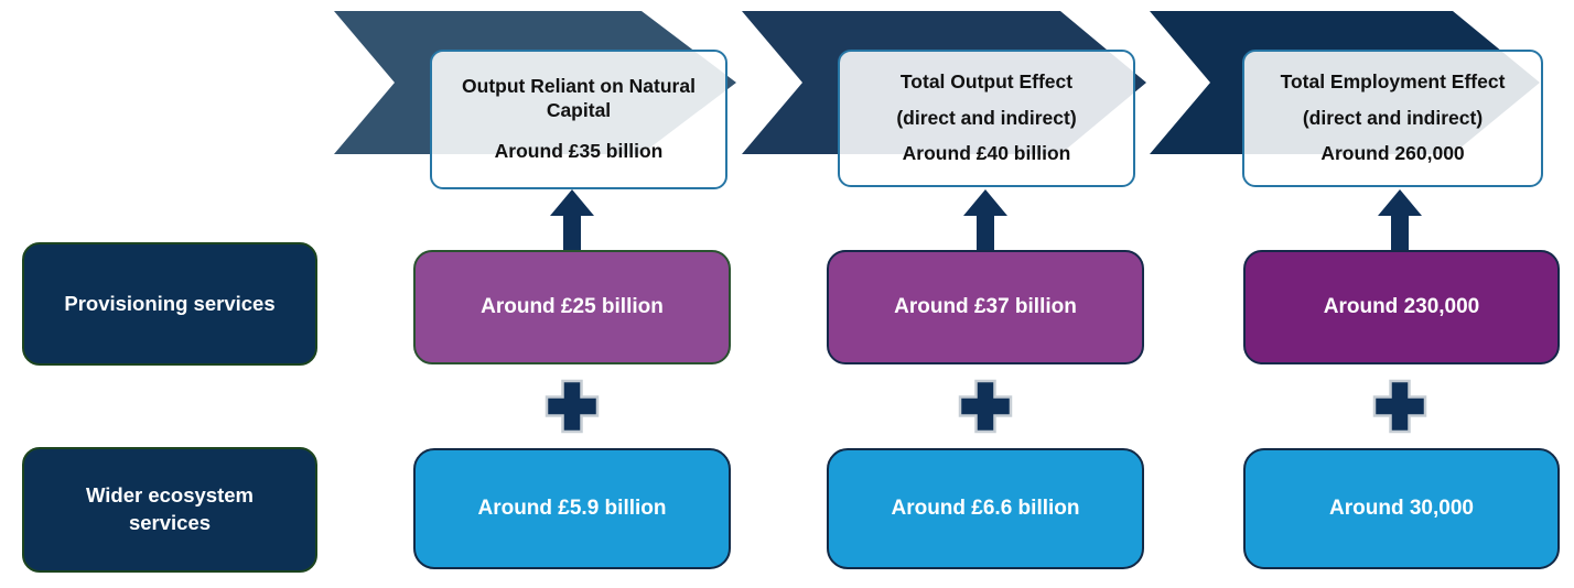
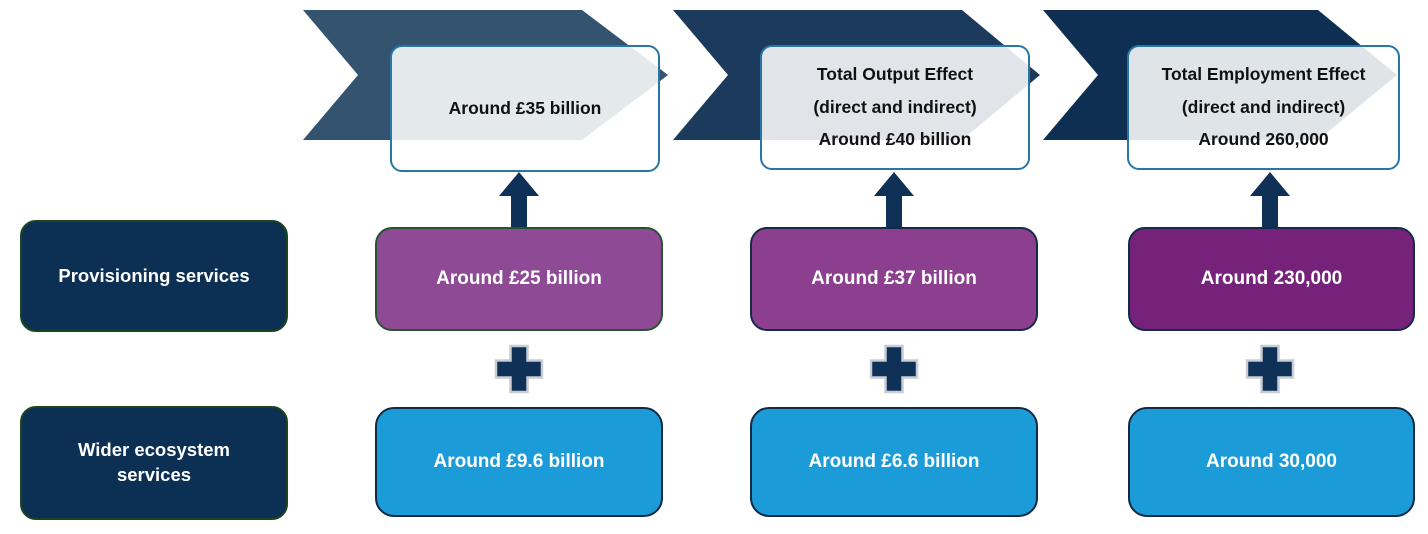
- Output Reliant on Natural Capital
  Around £35 billion
  Total Output Effect
  (direct and indirect)
  Around £40 billion
  Total Employment Effect
  (direct and indirect)
  Around 260,000
  Provisioning services
  Wider ecosystem services
  Around £25 billion
  Around £37 billion
  Around 230,000
- Around £5.9 billion
+ Around £9.6 billion
  Around £6.6 billion
  Around 30,000
